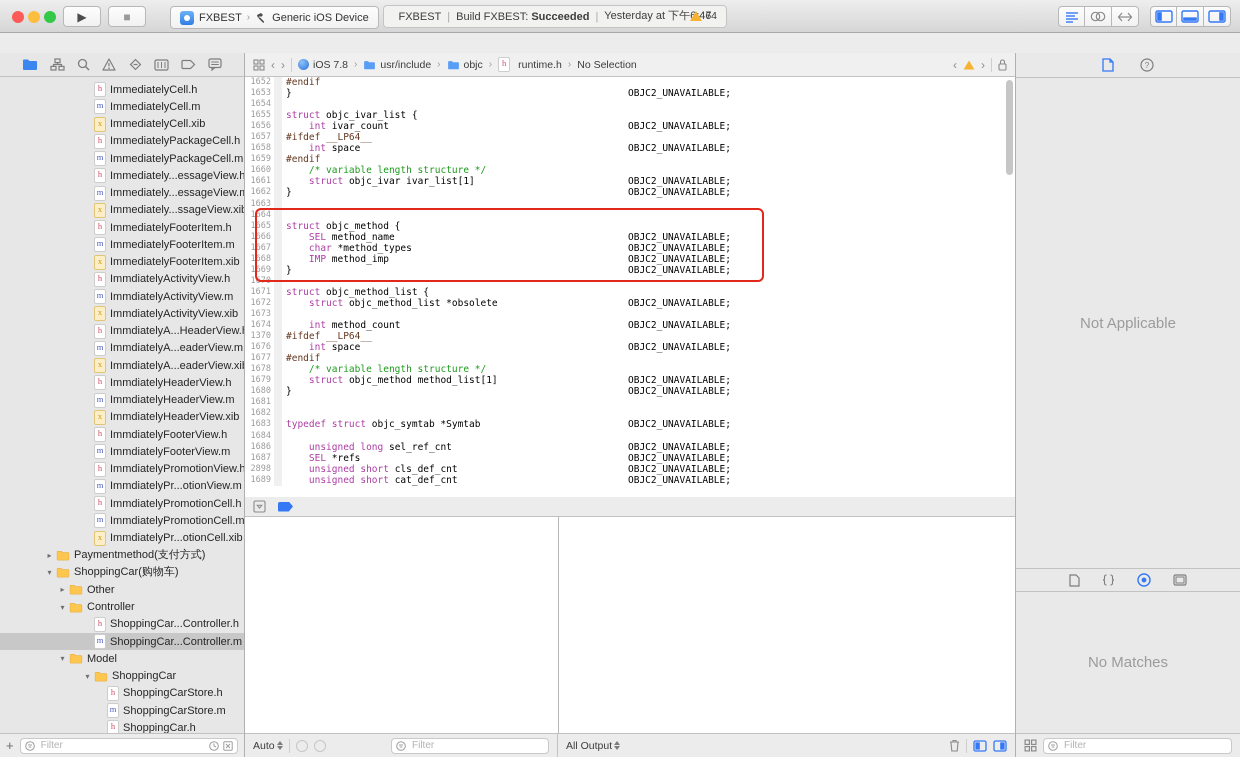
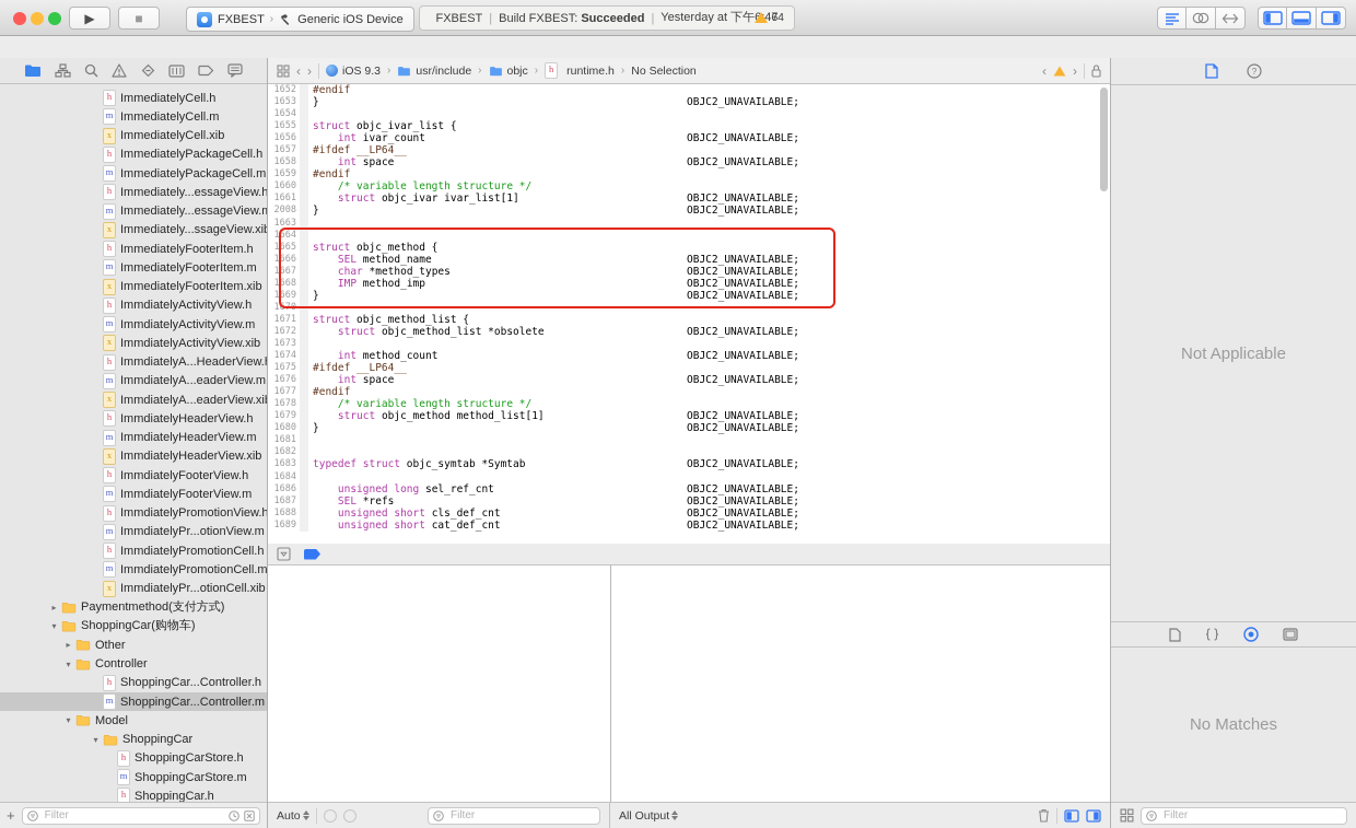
  ▶
  ■
  FXBEST
  ›
  Generic iOS Device
  FXBEST
  |
  Build FXBEST:
  Succeeded
  |
  Yesterday at 下午6:47
  64
  h
  ImmediatelyCell.h
  m
  ImmediatelyCell.m
  x
  ImmediatelyCell.xib
  h
  ImmediatelyPackageCell.h
  m
  ImmediatelyPackageCell.m
  h
  Immediately...essageView.h
  m
  Immediately...essageView.m
  x
  Immediately...ssageView.xi
  h
  ImmediatelyFooterItem.h
  m
  ImmediatelyFooterItem.m
  x
  ImmediatelyFooterItem.xib
  h
  ImmdiatelyActivityView.h
  m
  ImmdiatelyActivityView.m
  x
  ImmdiatelyActivityView.xib
  h
  ImmdiatelyA...HeaderView.
  m
  ImmdiatelyA...eaderView.m
  x
  ImmdiatelyA...eaderView.xi
  h
  ImmdiatelyHeaderView.h
  m
  ImmdiatelyHeaderView.m
  x
  ImmdiatelyHeaderView.xib
  h
  ImmdiatelyFooterView.h
  m
  ImmdiatelyFooterView.m
  h
  ImmdiatelyPromotionView.h
  m
  ImmdiatelyPr...otionView.m
  h
  ImmdiatelyPromotionCell.h
  m
  ImmdiatelyPromotionCell.m
  x
  ImmdiatelyPr...otionCell.xib
  ▸
  Paymentmethod(支付方式)
  ▾
  ShoppingCar(购物车)
  ▸
  Other
  ▾
  Controller
  h
  ShoppingCar...Controller.h
  m
  ShoppingCar...Controller.m
  ▾
  Model
  ▾
  ShoppingCar
  h
  ShoppingCarStore.h
  m
  ShoppingCarStore.m
  h
  ShoppingCar.h
  +
  Filter
  ‹
  ›
- iOS 7.8
+ iOS 9.3
  ›
  usr/include
  ›
  objc
  ›
  h
  runtime.h
  ›
  No Selection
  ‹
  ›
  1652 #endif
  1653 }
  OBJC2_UNAVAILABLE;
  1654
  1655 struct objc_ivar_list {
  1656 int ivar_count
  OBJC2_UNAVAILABLE;
  1657 #ifdef __LP64__
  1658 int space
  OBJC2_UNAVAILABLE;
  1659 #endif
  1660 /* variable length structure */
  1661 struct objc_ivar ivar_list[1]
  OBJC2_UNAVAILABLE;
- 1662 }
+ 2008 }
  OBJC2_UNAVAILABLE;
  1663
  1664
  1665 struct objc_method {
  1666 SEL method_name
  OBJC2_UNAVAILABLE;
  1667 char *method_types
  OBJC2_UNAVAILABLE;
  1668 IMP method_imp
  OBJC2_UNAVAILABLE;
  1669 }
  OBJC2_UNAVAILABLE;
  1670
  1671 struct objc_method_list {
  1672 struct objc_method_list *obsolete
  OBJC2_UNAVAILABLE;
  1673
  1674 int method_count
  OBJC2_UNAVAILABLE;
- 1370 #ifdef __LP64__
+ 1675 #ifdef __LP64__
  1676 int space
  OBJC2_UNAVAILABLE;
  1677 #endif
  1678 /* variable length structure */
  1679 struct objc_method method_list[1]
  OBJC2_UNAVAILABLE;
  1680 }
  OBJC2_UNAVAILABLE;
  1681
  1682
  1683 typedef struct objc_symtab *Symtab
  OBJC2_UNAVAILABLE;
  1684
  1686 unsigned long sel_ref_cnt
  OBJC2_UNAVAILABLE;
  1687 SEL *refs
  OBJC2_UNAVAILABLE;
- 2898 unsigned short cls_def_cnt
+ 1688 unsigned short cls_def_cnt
  OBJC2_UNAVAILABLE;
  1689 unsigned short cat_def_cnt
  OBJC2_UNAVAILABLE;
  Auto
  Filter
  All Output
  ?
  Not Applicable
  No Matches
  Filter
